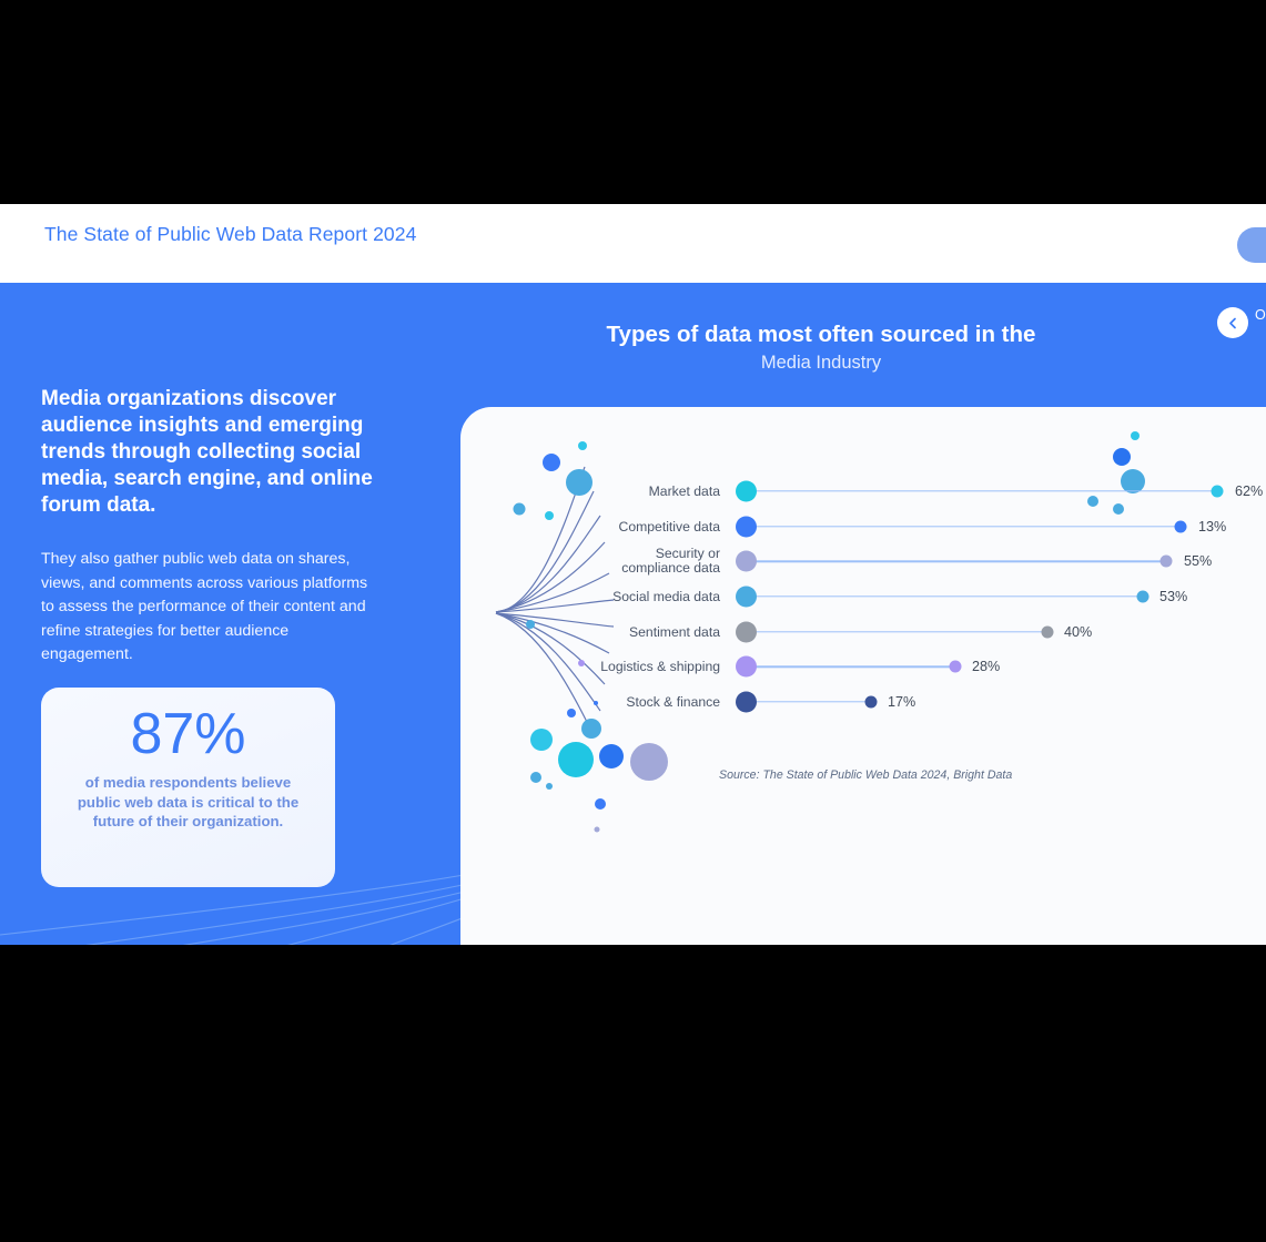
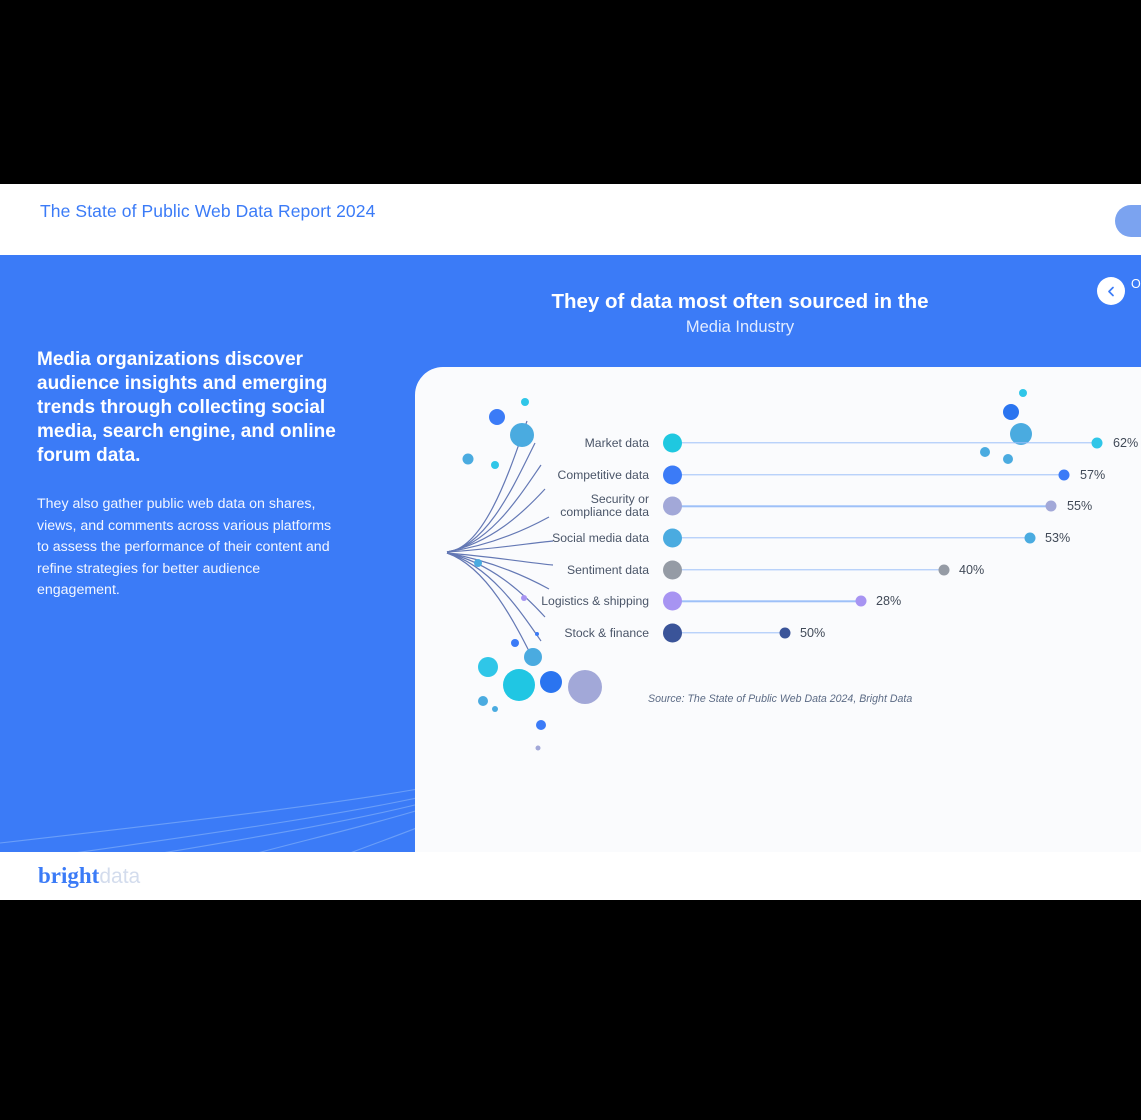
  The State of Public Web Data Report 2024
  Media organizations discover audience insights and emerging trends through collecting social media, search engine, and online forum data.
  They also gather public web data on shares, views, and comments across various platforms to assess the performance of their content and refine strategies for better audience engagement.
- 87%
- of media respondents believe public web data is critical to the future of their organization.
- Types of data most often sourced in the
+ They of data most often sourced in the
  Media Industry
  Market data
  62%
  Competitive data
- 13%
+ 57%
  Security or compliance data
  55%
  Social media data
  53%
  Sentiment data
  40%
  Logistics & shipping
  28%
  Stock & finance
- 17%
+ 50%
  Source: The State of Public Web Data 2024, Bright Data
+ brightdata
